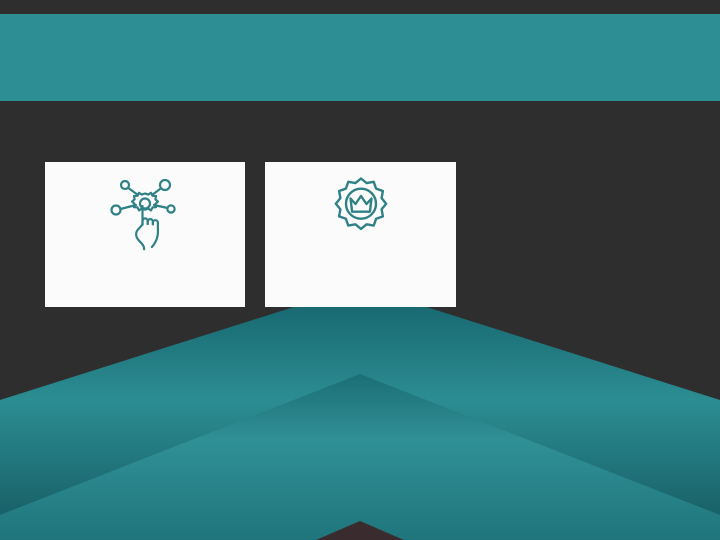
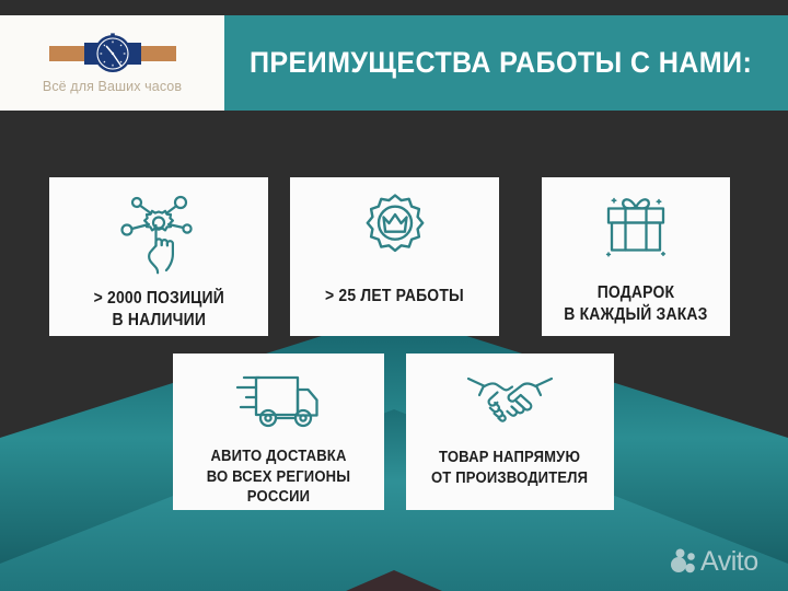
+ Всё для Ваших часов
+ ПРЕИМУЩЕСТВА РАБОТЫ С НАМИ:
+ > 2000 ПОЗИЦИЙ
+ В НАЛИЧИИ
+ > 25 ЛЕТ РАБОТЫ
+ ПОДАРОК
+ В КАЖДЫЙ ЗАКАЗ
+ АВИТО ДОСТАВКА
+ ВО ВСЕХ РЕГИОНЫ РОССИИ
+ ТОВАР НАПРЯМУЮ
+ ОТ ПРОИЗВОДИТЕЛЯ
+ Avito
